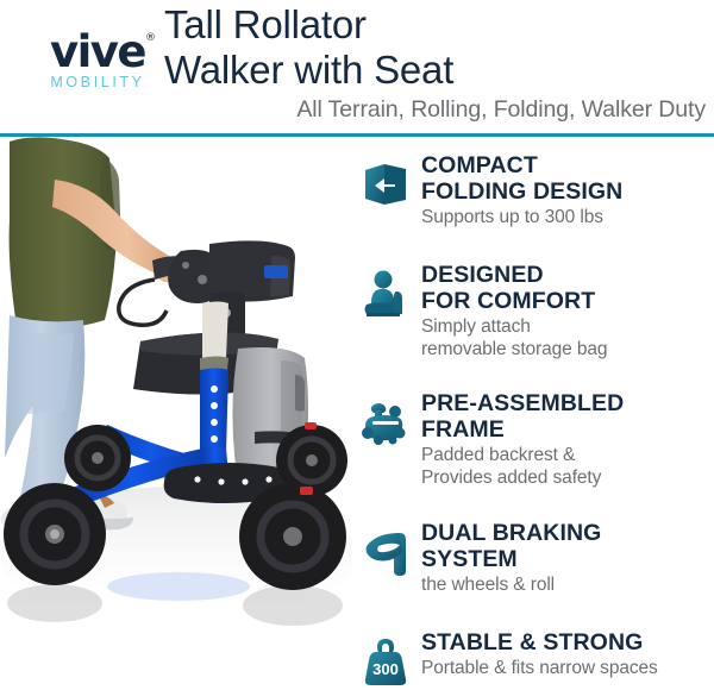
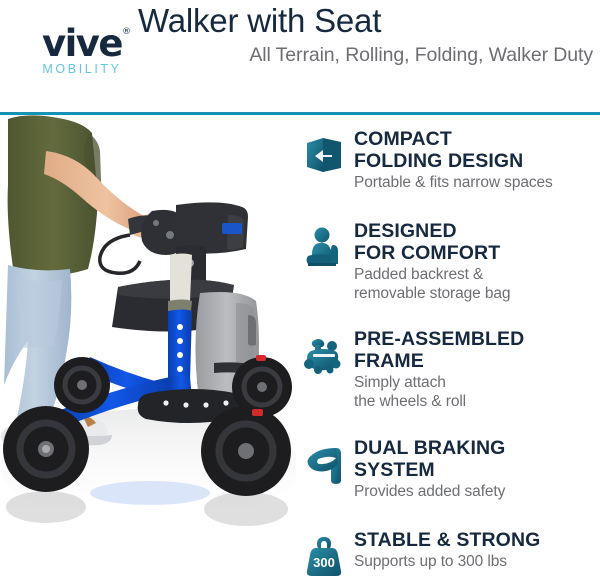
  vive
  ®
  MOBILITY
- Tall Rollator
  Walker with Seat
  All Terrain, Rolling, Folding, Walker Duty
  COMPACT
  FOLDING DESIGN
- Supports up to 300 lbs
+ Portable & fits narrow spaces
  DESIGNED
  FOR COMFORT
- Simply attach
+ Padded backrest &
  removable storage bag
  PRE-ASSEMBLED
  FRAME
- Padded backrest &
+ Simply attach
- Provides added safety
+ the wheels & roll
  DUAL BRAKING
  SYSTEM
- the wheels & roll
+ Provides added safety
  300
  STABLE & STRONG
- Portable & fits narrow spaces
+ Supports up to 300 lbs
